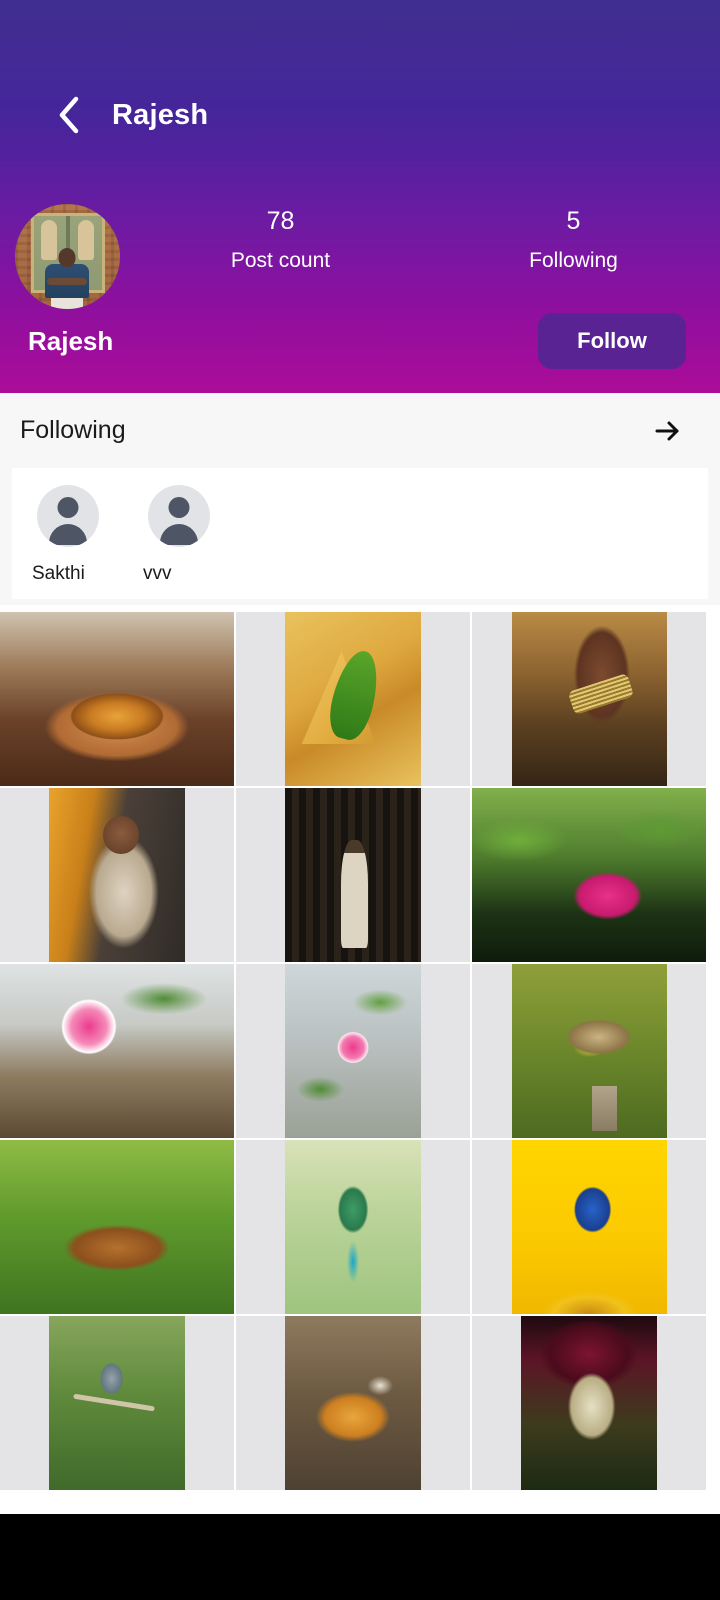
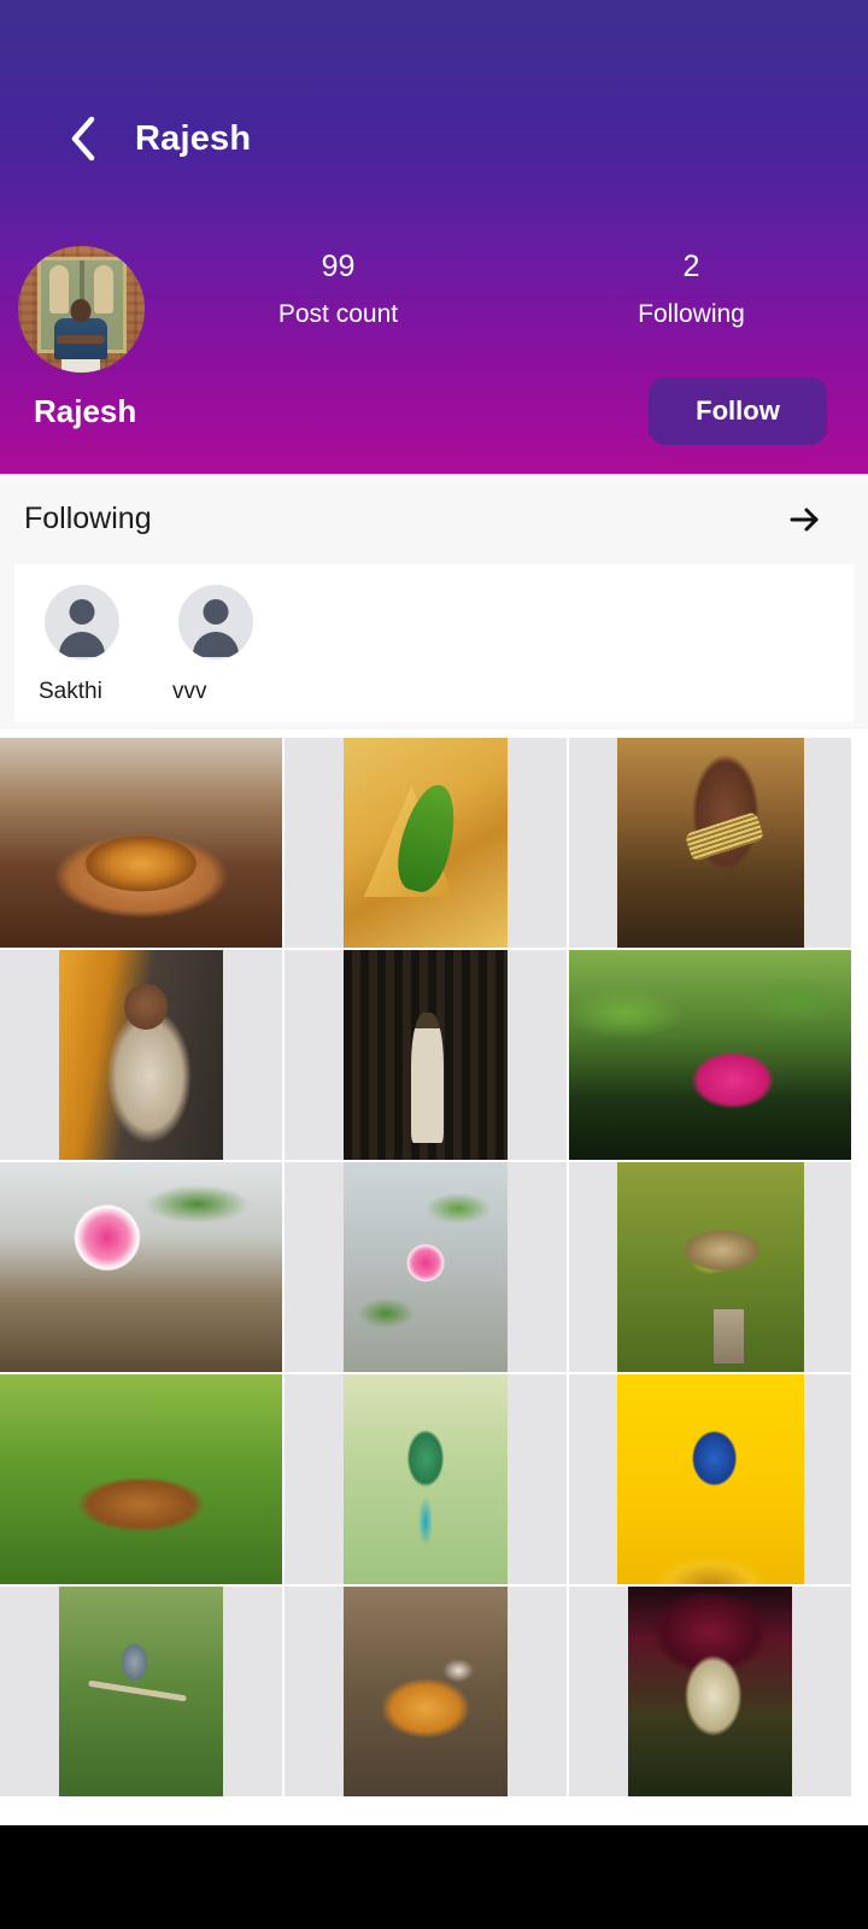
  Rajesh
- 78
+ 99
  Post count
- 5
+ 2
  Following
  Rajesh
  Follow
  Following
  Sakthi
  vvv
